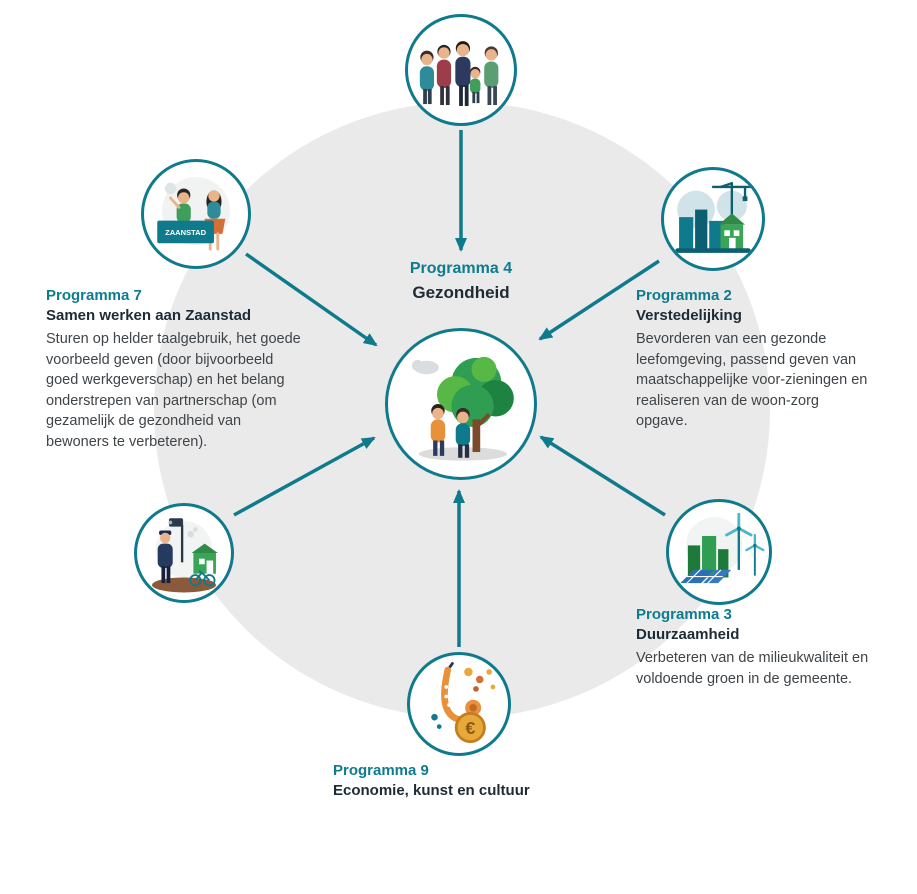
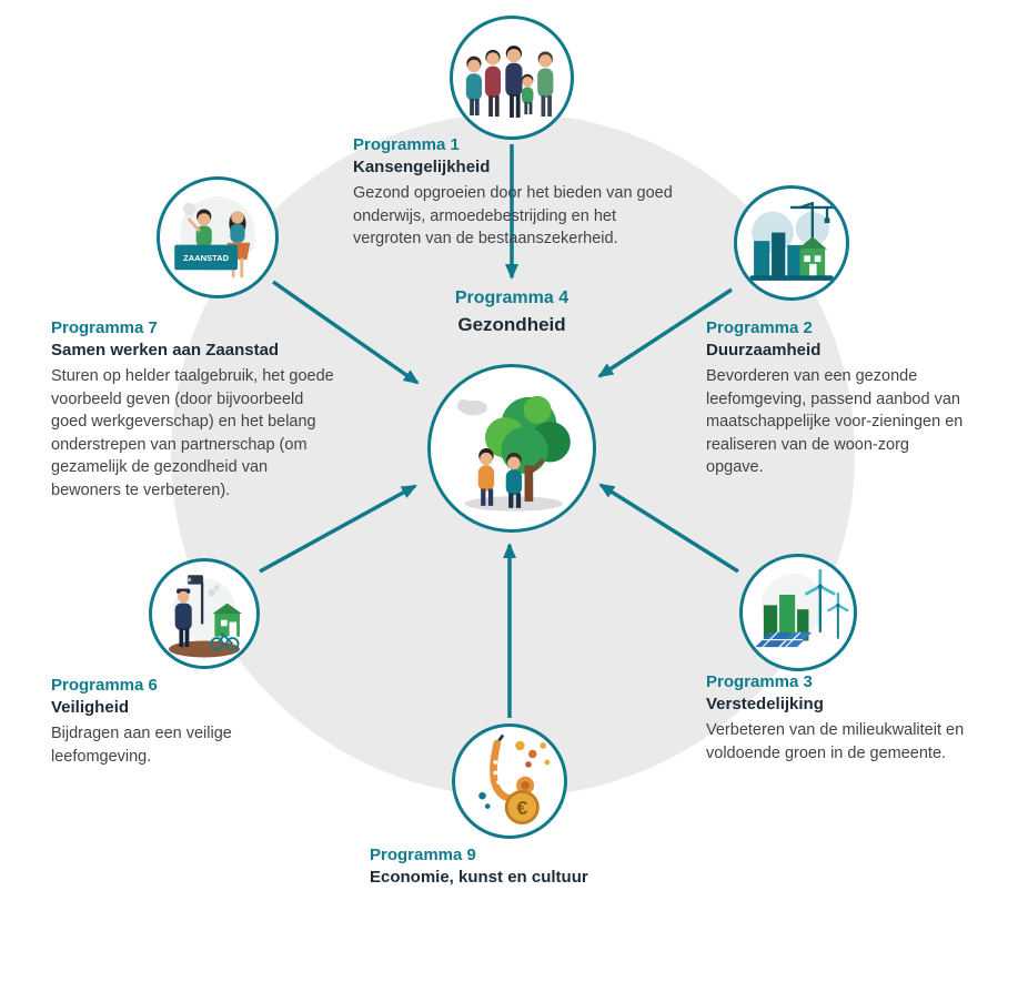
  ZAANSTAD
  €
  Programma 4
  Gezondheid
+ Programma 1
+ Kansengelijkheid
+ Gezond opgroeien door het bieden van goed onderwijs, armoedebestrijding en het vergroten van de bestaanszekerheid.
  Programma 2
- Verstedelijking
+ Duurzaamheid
- Bevorderen van een gezonde leefomgeving, passend geven van maatschappelijke voor-zieningen en realiseren van de woon-zorg opgave.
+ Bevorderen van een gezonde leefomgeving, passend aanbod van maatschappelijke voor-zieningen en realiseren van de woon-zorg opgave.
  Programma 3
- Duurzaamheid
+ Verstedelijking
  Verbeteren van de milieukwaliteit en voldoende groen in de gemeente.
  Programma 9
  Economie, kunst en cultuur
+ Programma 6
+ Veiligheid
+ Bijdragen aan een veilige leefomgeving.
  Programma 7
  Samen werken aan Zaanstad
  Sturen op helder taalgebruik, het goede voorbeeld geven (door bijvoorbeeld goed werkgeverschap) en het belang onderstrepen van partnerschap (om gezamelijk de gezondheid van bewoners te verbeteren).
